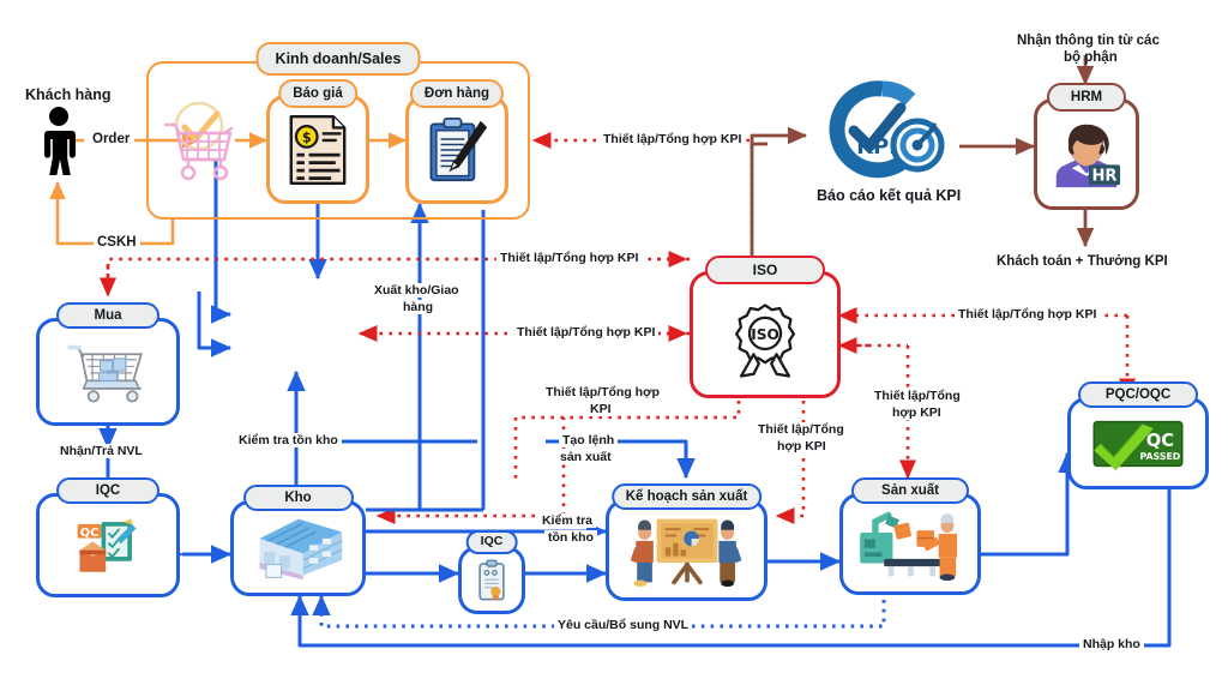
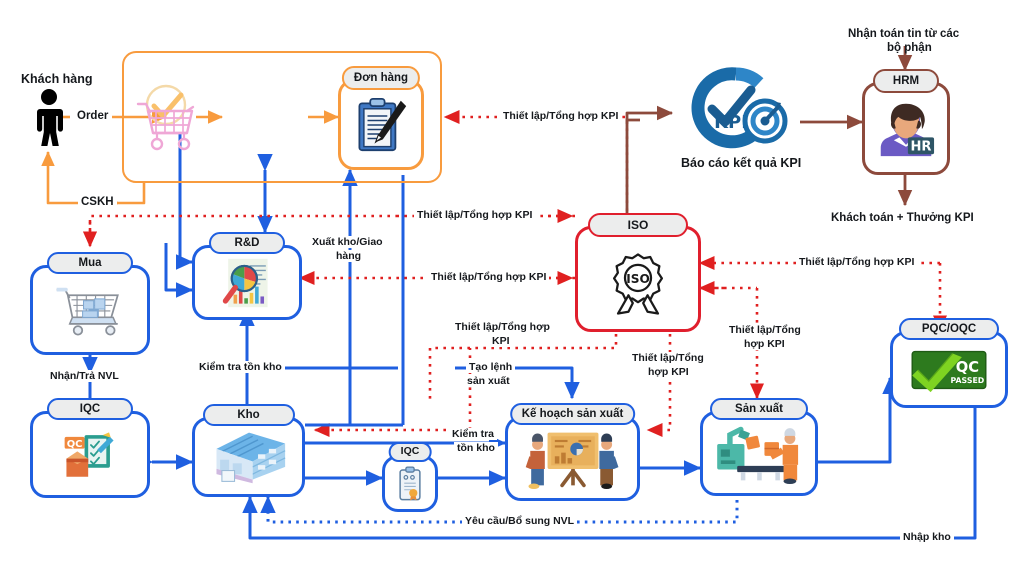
- Kinh doanh/Sales
  Khách hàng
  Order
  CSKH
- Báo giá
- $
  Đơn hàng
  Báo cáo kết quả KPI
- Nhận thông tin từ các
+ Nhận toán tin từ các
  bộ phận
  HRM
  HR
  Khách toán + Thưởng KPI
  ISO
  ISO
  Thiết lập/Tổng hợp KPI
  Thiết lập/Tổng hợp KPI
  Thiết lập/Tổng hợp KPI
  Thiết lập/Tổng hợp KPI
  Thiết lập/Tổng hợp
  KPI
  Thiết lập/Tổng
  hợp KPI
  Thiết lập/Tổng
  hợp KPI
+ R&D
  Xuất kho/Giao
  hàng
  Mua
  Nhận/Trả NVL
  IQC
  QC
  Kho
  Kiểm tra tồn kho
  IQC
  Kiểm tra
  tồn kho
  Tạo lệnh
  sản xuất
  Kế hoạch sản xuất
  Sản xuất
  PQC/OQC
  QC
  PASSED
  Yêu cầu/Bổ sung NVL
  Nhập kho
